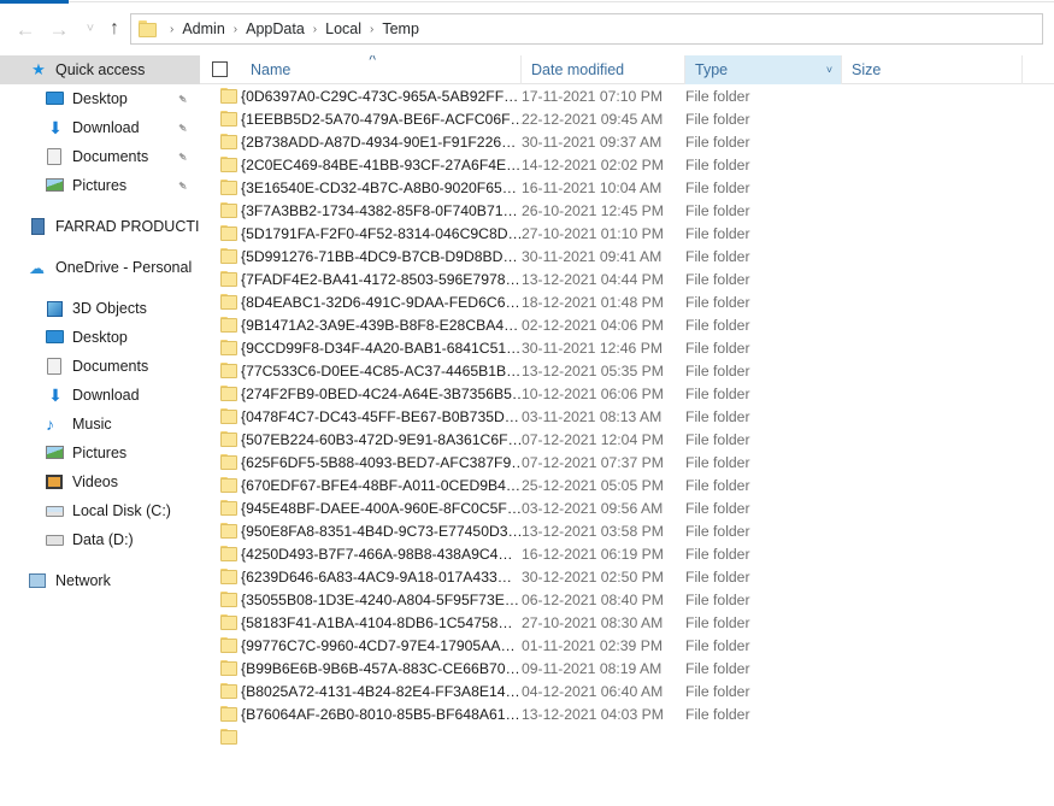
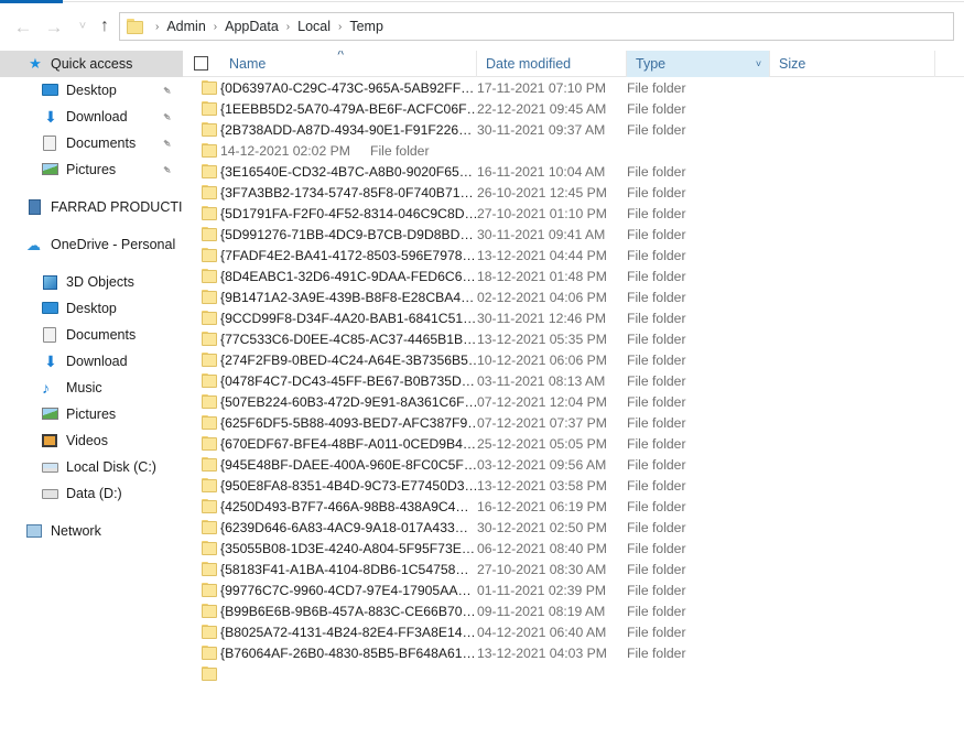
  ←
  →
  ˅
  ↑
  ›
  Admin
  ›
  AppData
  ›
  Local
  ›
  Temp
  ★
  Quick access
  Desktop
  ⬇
  Download
  Documents
  Pictures
  FARRAD PRODUCTI
  ☁
  OneDrive - Personal
  3D Objects
  Desktop
  Documents
  ⬇
  Download
  ♪
  Music
  Pictures
  Videos
  Local Disk (C:)
  Data (D:)
  Network
  Name
  ˄
  Date modified
  Type
  ˅
  Size
  {0D6397A0-C29C-473C-965A-5AB92FF…
  17-11-2021 07:10 PM
  File folder
  {1EEBB5D2-5A70-479A-BE6F-ACFC06F…
  22-12-2021 09:45 AM
  File folder
  {2B738ADD-A87D-4934-90E1-F91F226…
  30-11-2021 09:37 AM
  File folder
- {2C0EC469-84BE-41BB-93CF-27A6F4E…
  14-12-2021 02:02 PM
  File folder
  {3E16540E-CD32-4B7C-A8B0-9020F65…
  16-11-2021 10:04 AM
  File folder
- {3F7A3BB2-1734-4382-85F8-0F740B71…
+ {3F7A3BB2-1734-5747-85F8-0F740B71…
  26-10-2021 12:45 PM
  File folder
  {5D1791FA-F2F0-4F52-8314-046C9C8D…
  27-10-2021 01:10 PM
  File folder
  {5D991276-71BB-4DC9-B7CB-D9D8BD…
  30-11-2021 09:41 AM
  File folder
  {7FADF4E2-BA41-4172-8503-596E7978…
  13-12-2021 04:44 PM
  File folder
  {8D4EABC1-32D6-491C-9DAA-FED6C6…
  18-12-2021 01:48 PM
  File folder
  {9B1471A2-3A9E-439B-B8F8-E28CBA4…
  02-12-2021 04:06 PM
  File folder
  {9CCD99F8-D34F-4A20-BAB1-6841C51…
  30-11-2021 12:46 PM
  File folder
  {77C533C6-D0EE-4C85-AC37-4465B1B…
  13-12-2021 05:35 PM
  File folder
  {274F2FB9-0BED-4C24-A64E-3B7356B5…
  10-12-2021 06:06 PM
  File folder
  {0478F4C7-DC43-45FF-BE67-B0B735D…
  03-11-2021 08:13 AM
  File folder
  {507EB224-60B3-472D-9E91-8A361C6F…
  07-12-2021 12:04 PM
  File folder
  {625F6DF5-5B88-4093-BED7-AFC387F9…
  07-12-2021 07:37 PM
  File folder
  {670EDF67-BFE4-48BF-A011-0CED9B4…
  25-12-2021 05:05 PM
  File folder
  {945E48BF-DAEE-400A-960E-8FC0C5F…
  03-12-2021 09:56 AM
  File folder
  {950E8FA8-8351-4B4D-9C73-E77450D3…
  13-12-2021 03:58 PM
  File folder
  {4250D493-B7F7-466A-98B8-438A9C4…
  16-12-2021 06:19 PM
  File folder
  {6239D646-6A83-4AC9-9A18-017A433…
  30-12-2021 02:50 PM
  File folder
  {35055B08-1D3E-4240-A804-5F95F73E…
  06-12-2021 08:40 PM
  File folder
  {58183F41-A1BA-4104-8DB6-1C54758…
  27-10-2021 08:30 AM
  File folder
  {99776C7C-9960-4CD7-97E4-17905AA…
  01-11-2021 02:39 PM
  File folder
  {B99B6E6B-9B6B-457A-883C-CE66B70…
  09-11-2021 08:19 AM
  File folder
  {B8025A72-4131-4B24-82E4-FF3A8E14…
  04-12-2021 06:40 AM
  File folder
- {B76064AF-26B0-8010-85B5-BF648A61…
+ {B76064AF-26B0-4830-85B5-BF648A61…
  13-12-2021 04:03 PM
  File folder
